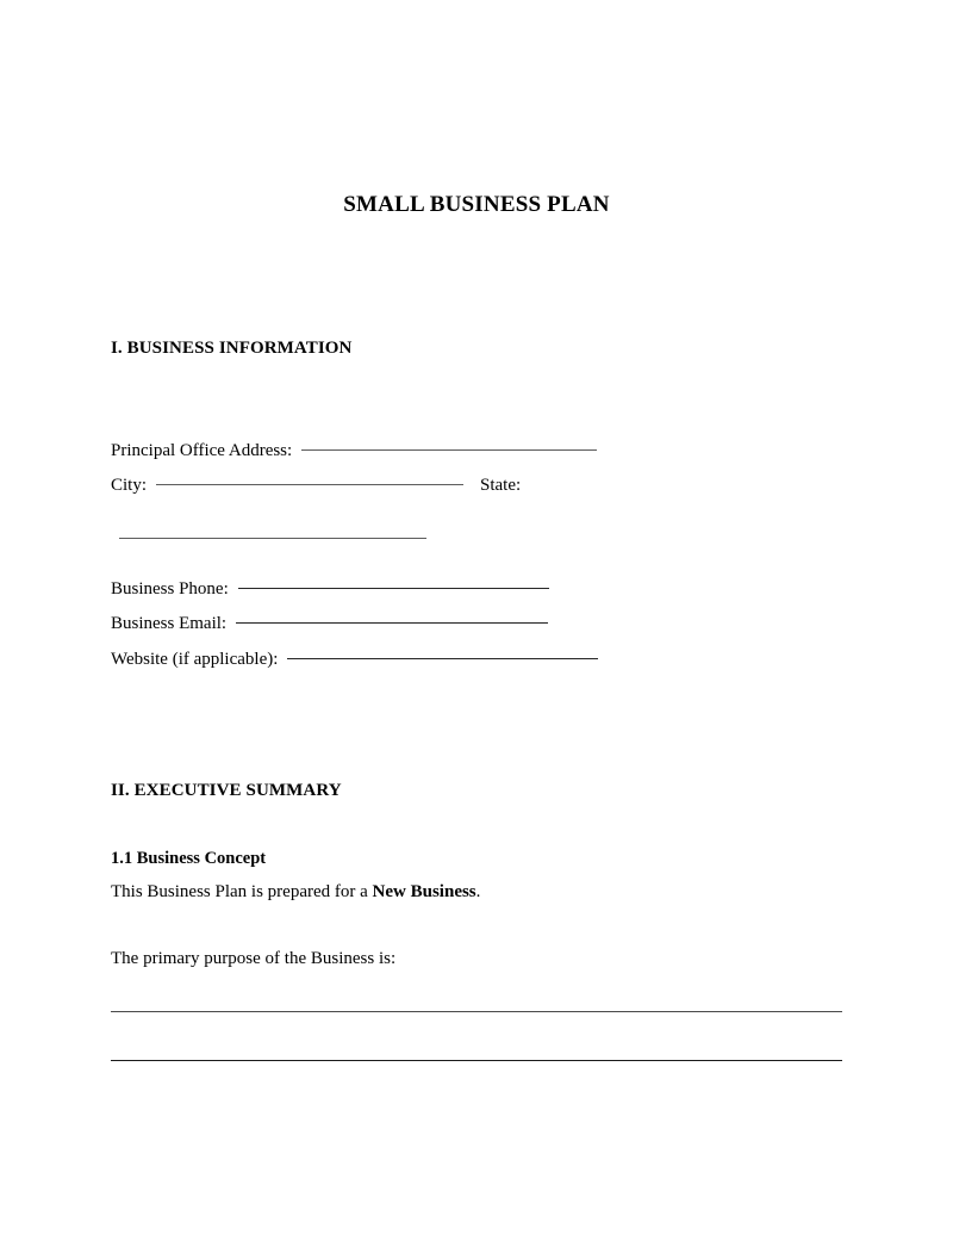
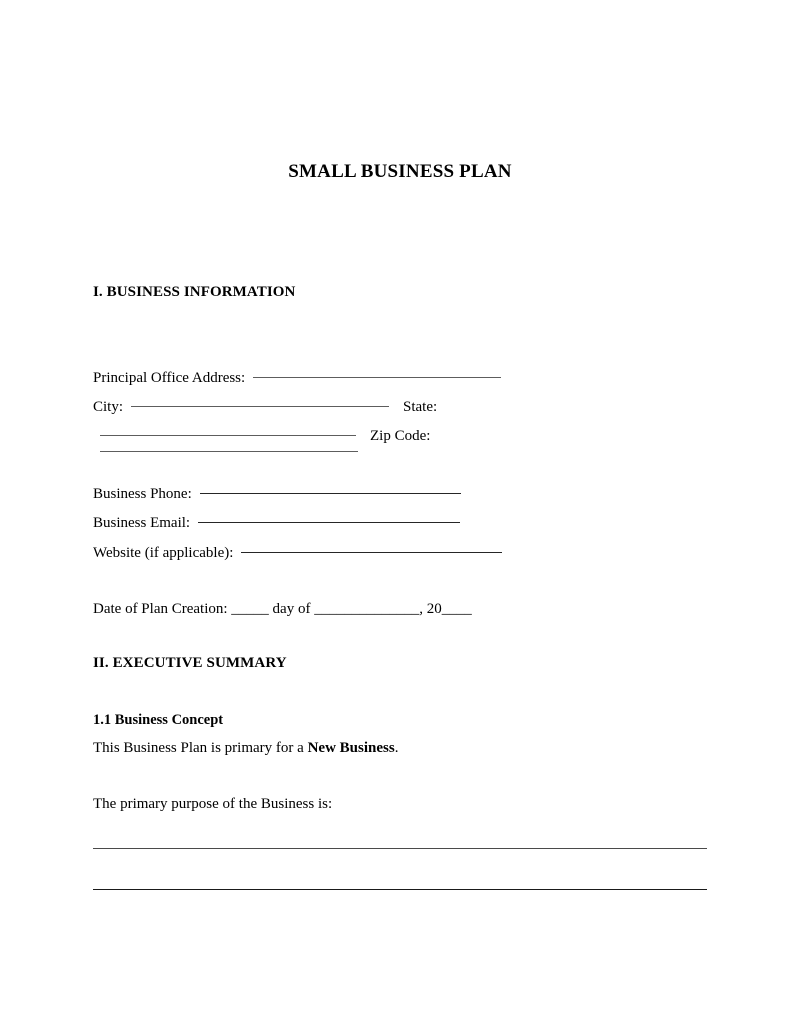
  SMALL BUSINESS PLAN
  I. BUSINESS INFORMATION
  Principal Office Address:
  City:
  State:
+ Zip Code:
  Business Phone:
  Business Email:
  Website (if applicable):
+ Date of Plan Creation: _____ day of ______________, 20____
  II. EXECUTIVE SUMMARY
  1.1 Business Concept
- This Business Plan is prepared for a New Business.
+ This Business Plan is primary for a New Business.
  The primary purpose of the Business is:
